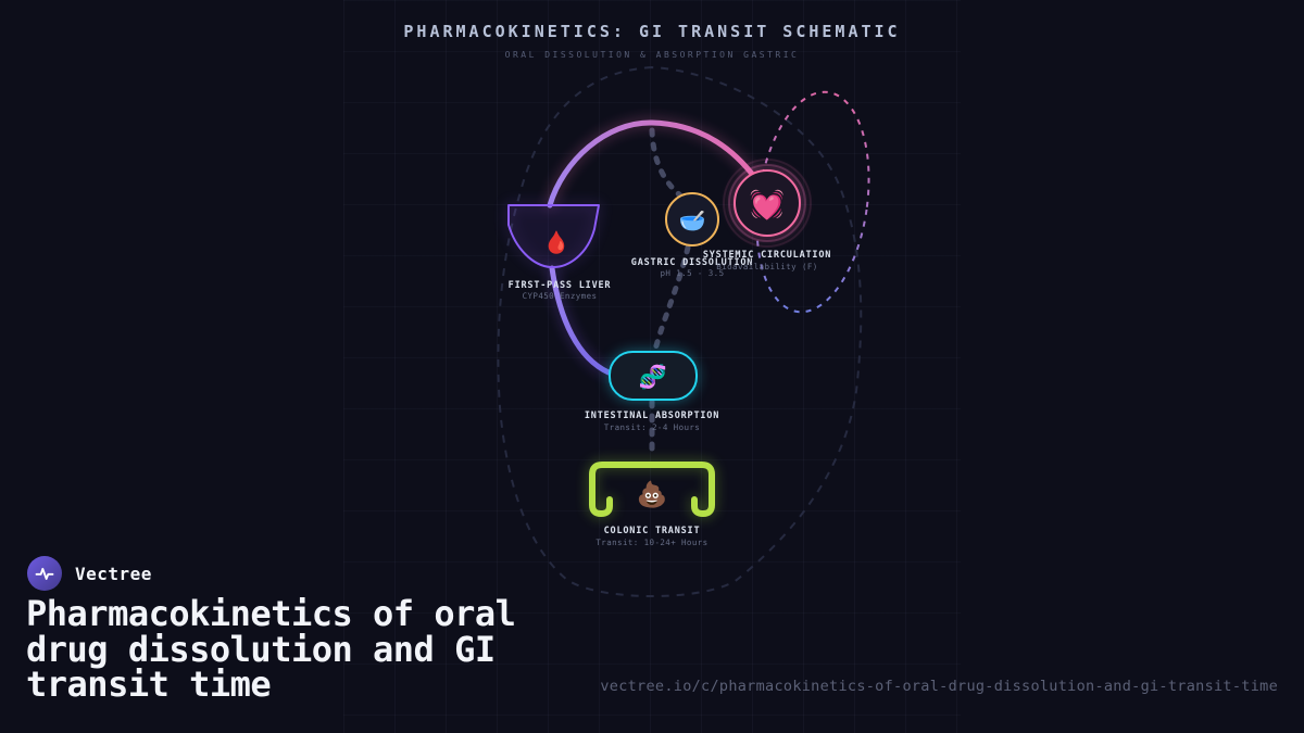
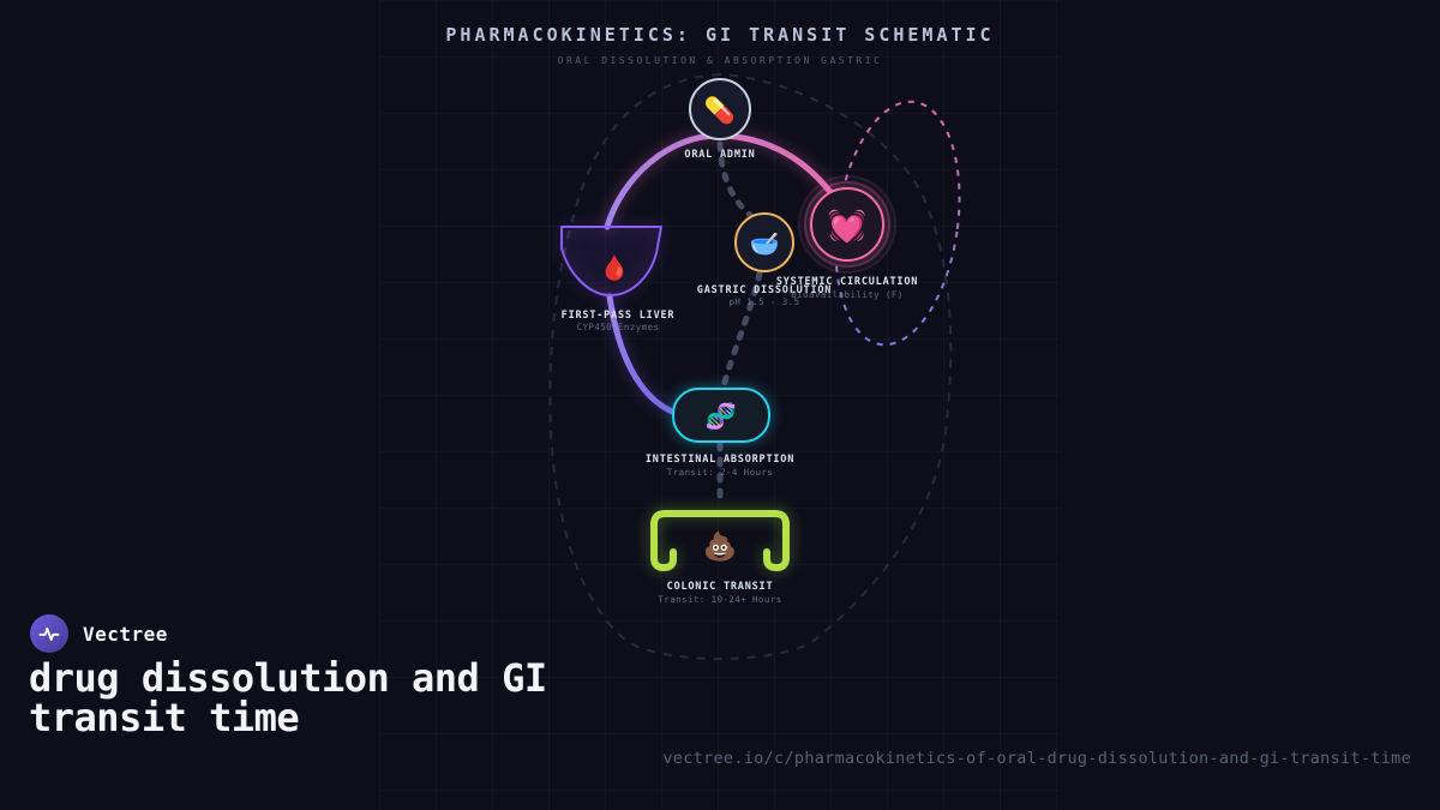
  PHARMACOKINETICS: GI TRANSIT SCHEMATIC
  ORAL DISSOLUTION & ABSORPTION GASTRIC
+ 💊
+ ORAL ADMIN
  🥣
  GASTRIC DISSOLUTION
  pH 1.5 - 3.5
  💓
  SYSTEMIC CIRCULATION
  Bioavailability (F)
  🩸
  FIRST-PASS LIVER
  CYP450 Enzymes
  🧬
  INTESTINAL ABSORPTION
  Transit: 2-4 Hours
  💩
  COLONIC TRANSIT
  Transit: 10-24+ Hours
  Vectree
- Pharmacokinetics of oral
  drug dissolution and GI
  transit time
  vectree.io/c/pharmacokinetics-of-oral-drug-dissolution-and-gi-transit-time
